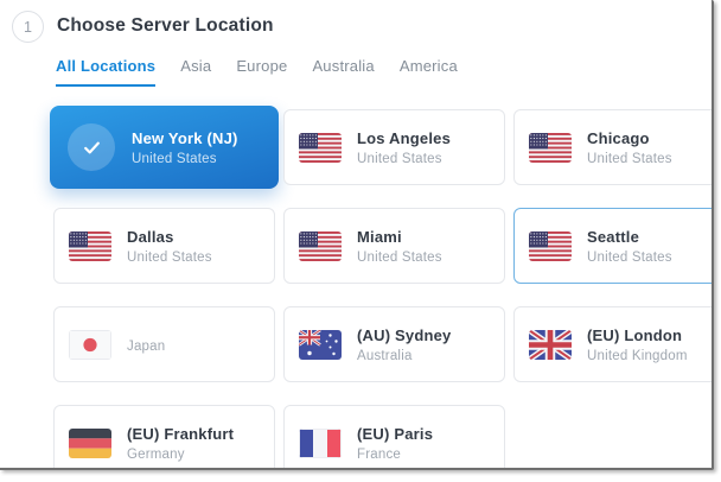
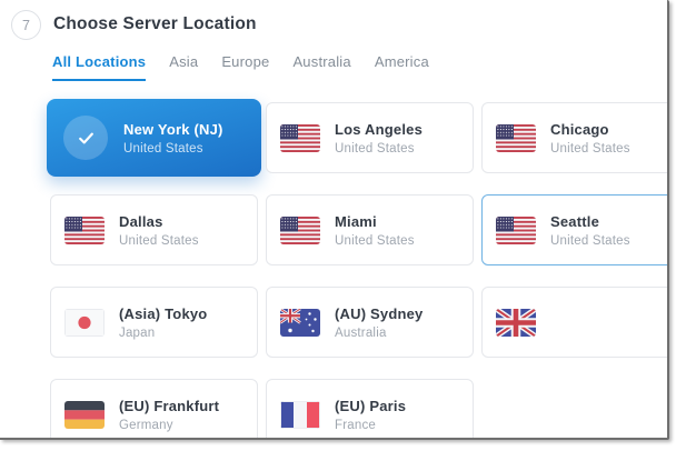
- 1
+ 7
  Choose Server Location
  All Locations
  Asia
  Europe
  Australia
  America
  New York (NJ)
  United States
  Los Angeles
  United States
  Chicago
  United States
  Dallas
  United States
  Miami
  United States
  Seattle
  United States
+ (Asia) Tokyo
  Japan
  (AU) Sydney
  Australia
- (EU) London
- United Kingdom
  (EU) Frankfurt
  Germany
  (EU) Paris
  France
